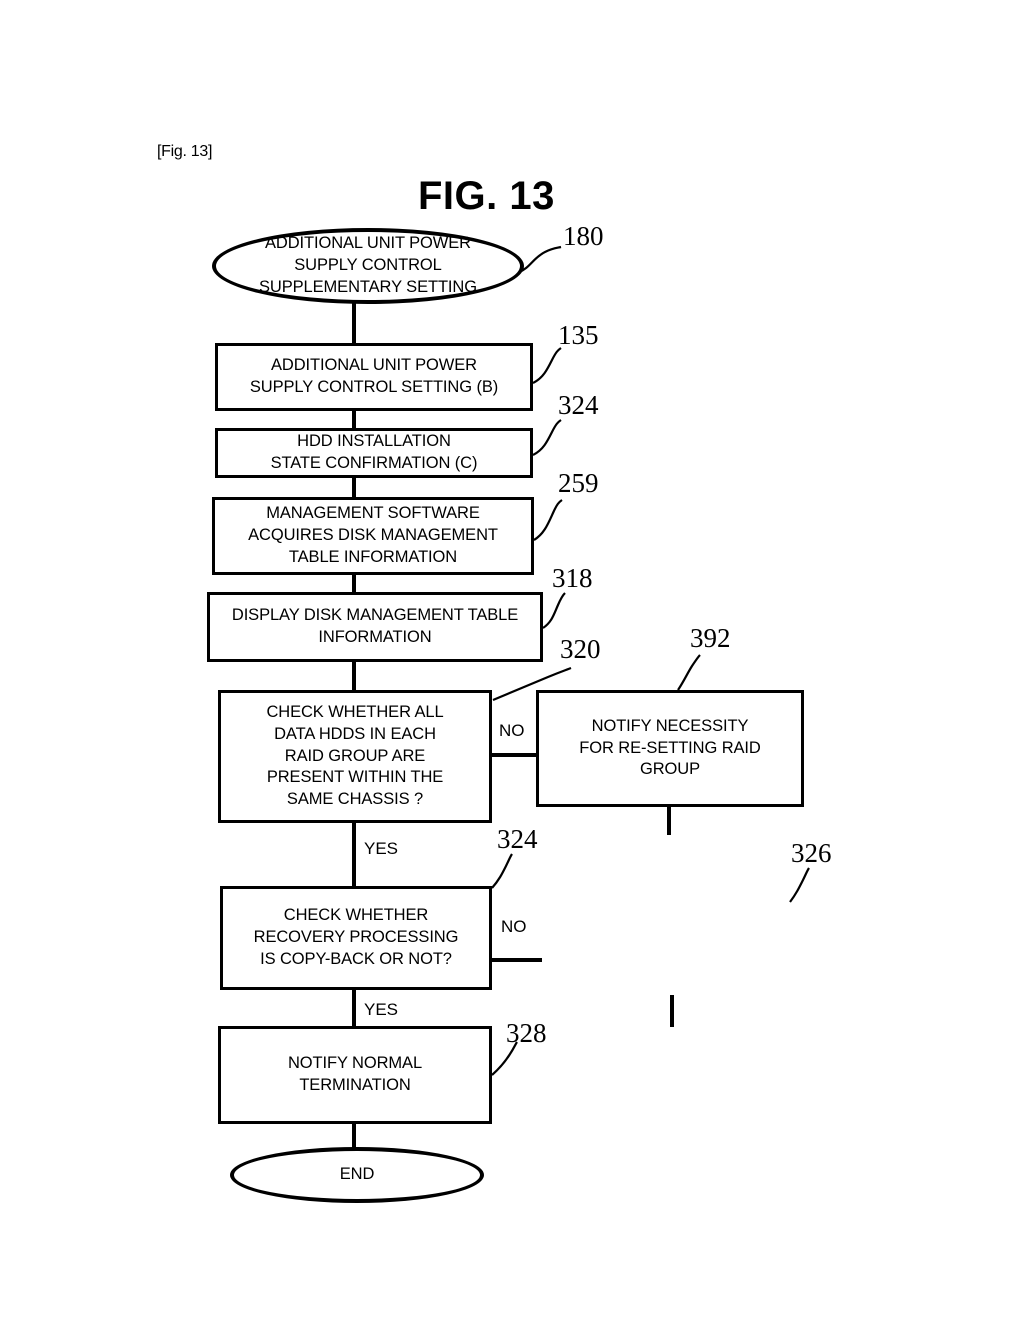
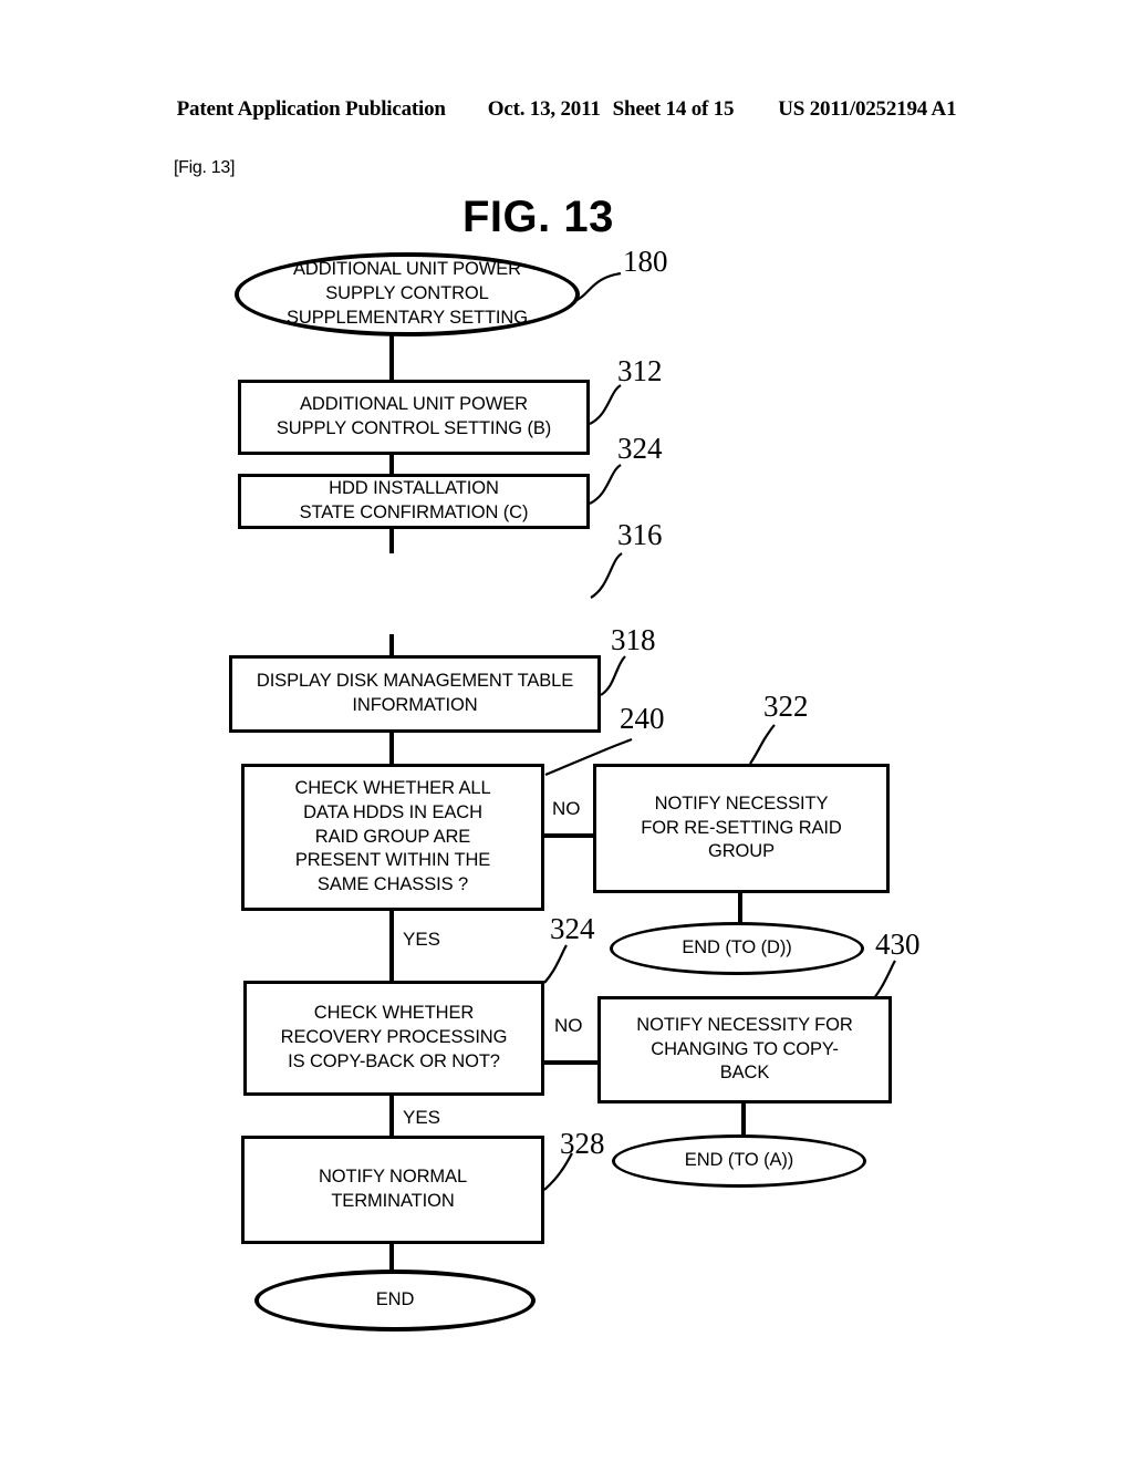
+ Patent Application Publication
+ Oct. 13, 2011
+ Sheet 14 of 15
+ US 2011/0252194 A1
  [Fig. 13]
  FIG. 13
  ADDITIONAL UNIT POWER
  SUPPLY CONTROL
  SUPPLEMENTARY SETTING
  ADDITIONAL UNIT POWER
  SUPPLY CONTROL SETTING (B)
  HDD INSTALLATION
  STATE CONFIRMATION (C)
- MANAGEMENT SOFTWARE
- ACQUIRES DISK MANAGEMENT
- TABLE INFORMATION
  DISPLAY DISK MANAGEMENT TABLE
  INFORMATION
  CHECK WHETHER ALL
  DATA HDDS IN EACH
  RAID GROUP ARE
  PRESENT WITHIN THE
  SAME CHASSIS ?
  NOTIFY NECESSITY
  FOR RE-SETTING RAID
  GROUP
+ END (TO (D))
  CHECK WHETHER
  RECOVERY PROCESSING
  IS COPY-BACK OR NOT?
+ NOTIFY NECESSITY FOR
+ CHANGING TO COPY-
+ BACK
+ END (TO (A))
  NOTIFY NORMAL
  TERMINATION
  END
  NO
  YES
  NO
  YES
  180
- 135
+ 312
  324
- 259
+ 316
  318
- 320
+ 240
- 392
+ 322
  324
- 326
+ 430
  328
